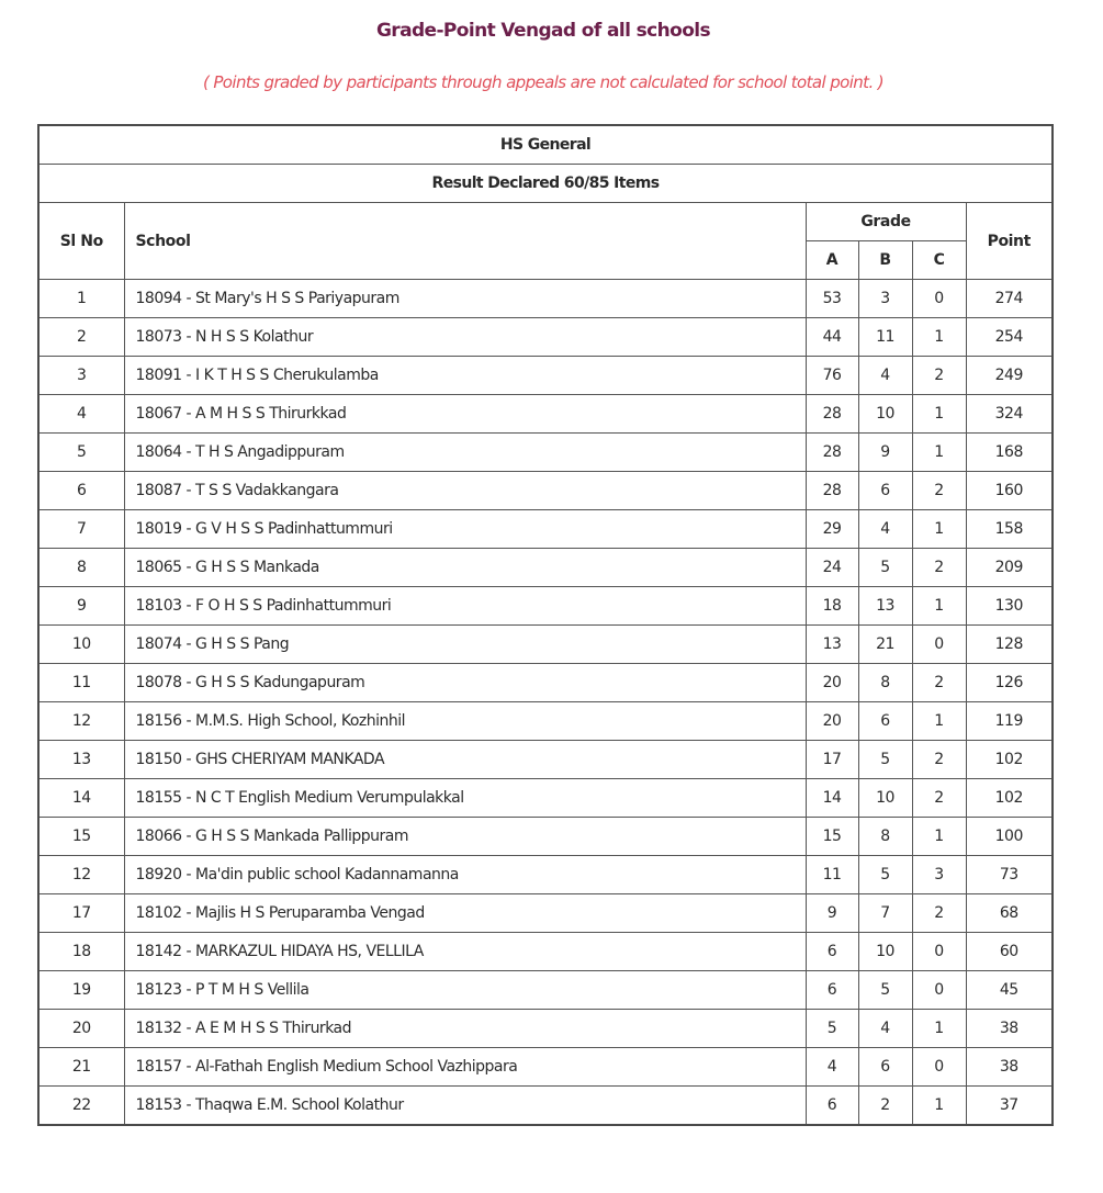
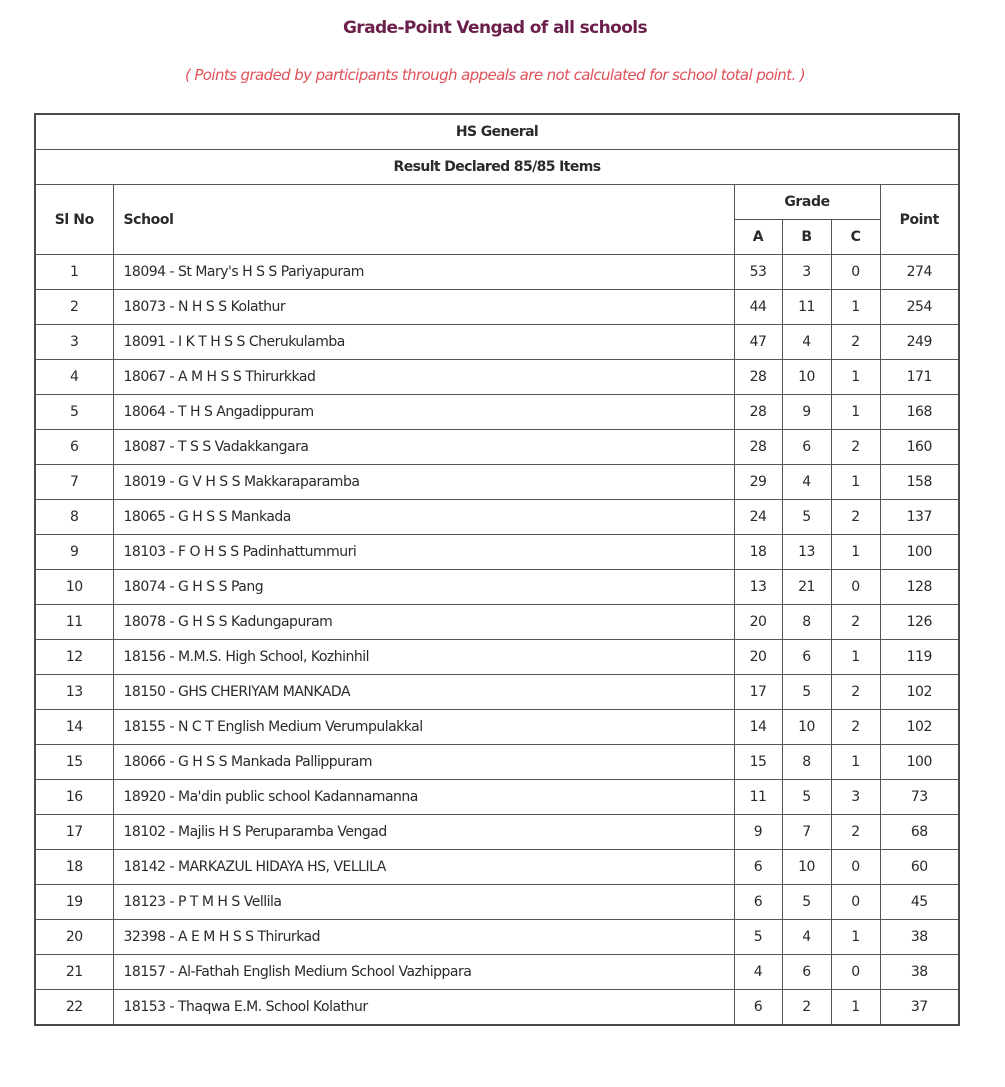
  Grade-Point Vengad of all schools
  ( Points graded by participants through appeals are not calculated for school total point. )
  HS General
- Result Declared 60/85 Items
+ Result Declared 85/85 Items
  Sl No	School	Grade	Point
  A	B	C
  1	18094 - St Mary's H S S Pariyapuram	53	3	0	274
  2	18073 - N H S S Kolathur	44	11	1	254
- 3	18091 - I K T H S S Cherukulamba	76	4	2	249
+ 3	18091 - I K T H S S Cherukulamba	47	4	2	249
- 4	18067 - A M H S S Thirurkkad	28	10	1	324
+ 4	18067 - A M H S S Thirurkkad	28	10	1	171
  5	18064 - T H S Angadippuram	28	9	1	168
  6	18087 - T S S Vadakkangara	28	6	2	160
- 7	18019 - G V H S S Padinhattummuri	29	4	1	158
+ 7	18019 - G V H S S Makkaraparamba	29	4	1	158
- 8	18065 - G H S S Mankada	24	5	2	209
+ 8	18065 - G H S S Mankada	24	5	2	137
- 9	18103 - F O H S S Padinhattummuri	18	13	1	130
+ 9	18103 - F O H S S Padinhattummuri	18	13	1	100
  10	18074 - G H S S Pang	13	21	0	128
  11	18078 - G H S S Kadungapuram	20	8	2	126
  12	18156 - M.M.S. High School, Kozhinhil	20	6	1	119
  13	18150 - GHS CHERIYAM MANKADA	17	5	2	102
  14	18155 - N C T English Medium Verumpulakkal	14	10	2	102
  15	18066 - G H S S Mankada Pallippuram	15	8	1	100
- 12	18920 - Ma'din public school Kadannamanna	11	5	3	73
+ 16	18920 - Ma'din public school Kadannamanna	11	5	3	73
  17	18102 - Majlis H S Peruparamba Vengad	9	7	2	68
  18	18142 - MARKAZUL HIDAYA HS, VELLILA	6	10	0	60
  19	18123 - P T M H S Vellila	6	5	0	45
- 20	18132 - A E M H S S Thirurkad	5	4	1	38
+ 20	32398 - A E M H S S Thirurkad	5	4	1	38
  21	18157 - Al-Fathah English Medium School Vazhippara	4	6	0	38
  22	18153 - Thaqwa E.M. School Kolathur	6	2	1	37
